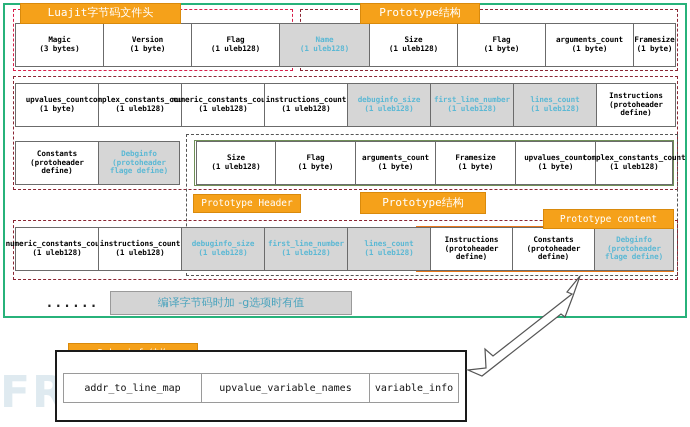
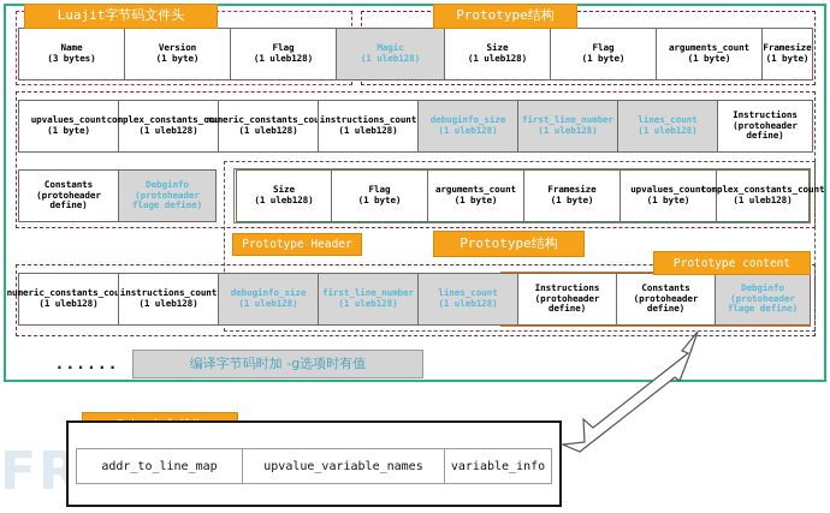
- Magic
+ Name
  (3 bytes)
  Version
  (1 byte)
  Flag
  (1 uleb128)
- Name
+ Magic
  (1 uleb128)
  Size
  (1 uleb128)
  Flag
  (1 byte)
  arguments_count
  (1 byte)
  Framesize
  (1 byte)
  upvalues_count
  (1 byte)
  complex_constants_co
  (1 uleb128)
  numeric_constants_co
  (1 uleb128)
  instructions_count
  (1 uleb128)
  debuginfo_size
  (1 uleb128)
  first_line_number
  (1 uleb128)
  lines_count
  (1 uleb128)
  Instructions
  (protoheader define)
  Constants
  (protoheader define)
  Debginfo
  (protoheader flage define)
  Size
  (1 uleb128)
  Flag
  (1 byte)
  arguments_count
  (1 byte)
  Framesize
  (1 byte)
  upvalues_count
  (1 byte)
  complex_constants_count
  (1 uleb128)
  numeric_constants_co
  (1 uleb128)
  instructions_count
  (1 uleb128)
  debuginfo_size
  (1 uleb128)
  first_line_number
  (1 uleb128)
  lines_count
  (1 uleb128)
  Instructions
  (protoheader define)
  Constants
  (protoheader define)
  Debginfo
  (protoheader flage define)
  Luajit字节码文件头
  Prototype结构
  Prototype Header
  Prototype结构
  Prototype content
  ......
  编译字节码时加 -g选项时有值
  addr_to_line_map
  upvalue_variable_names
  variable_info
